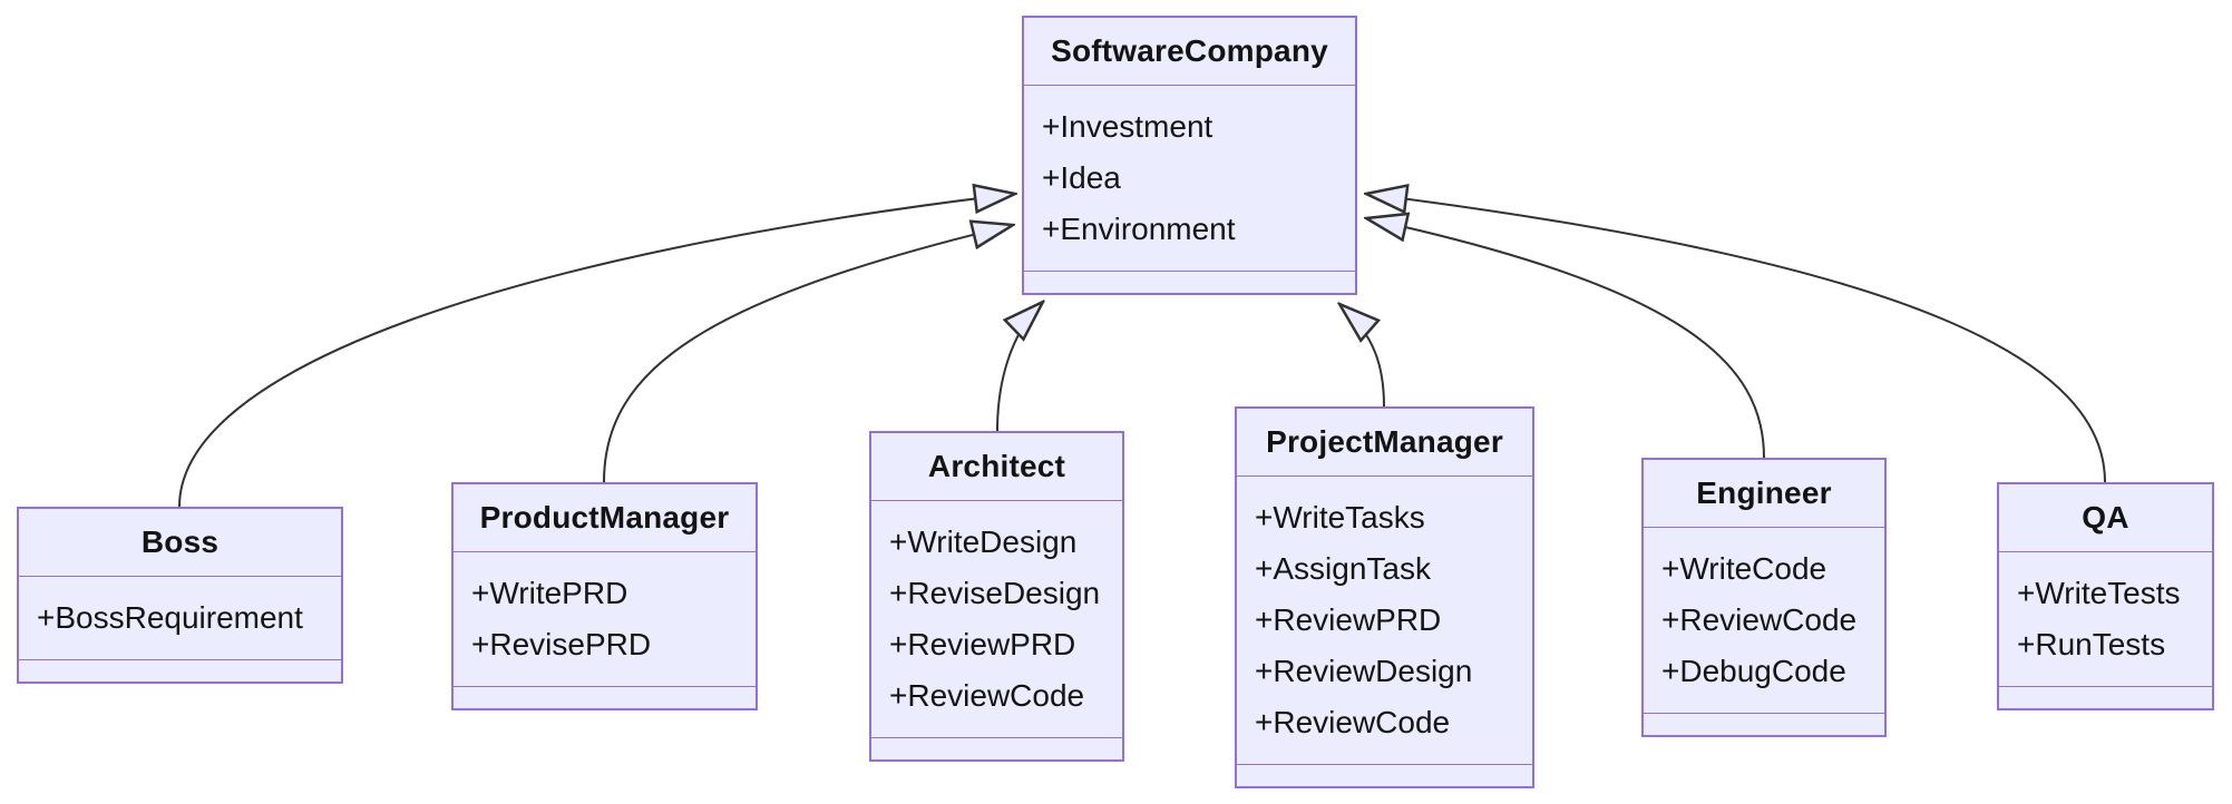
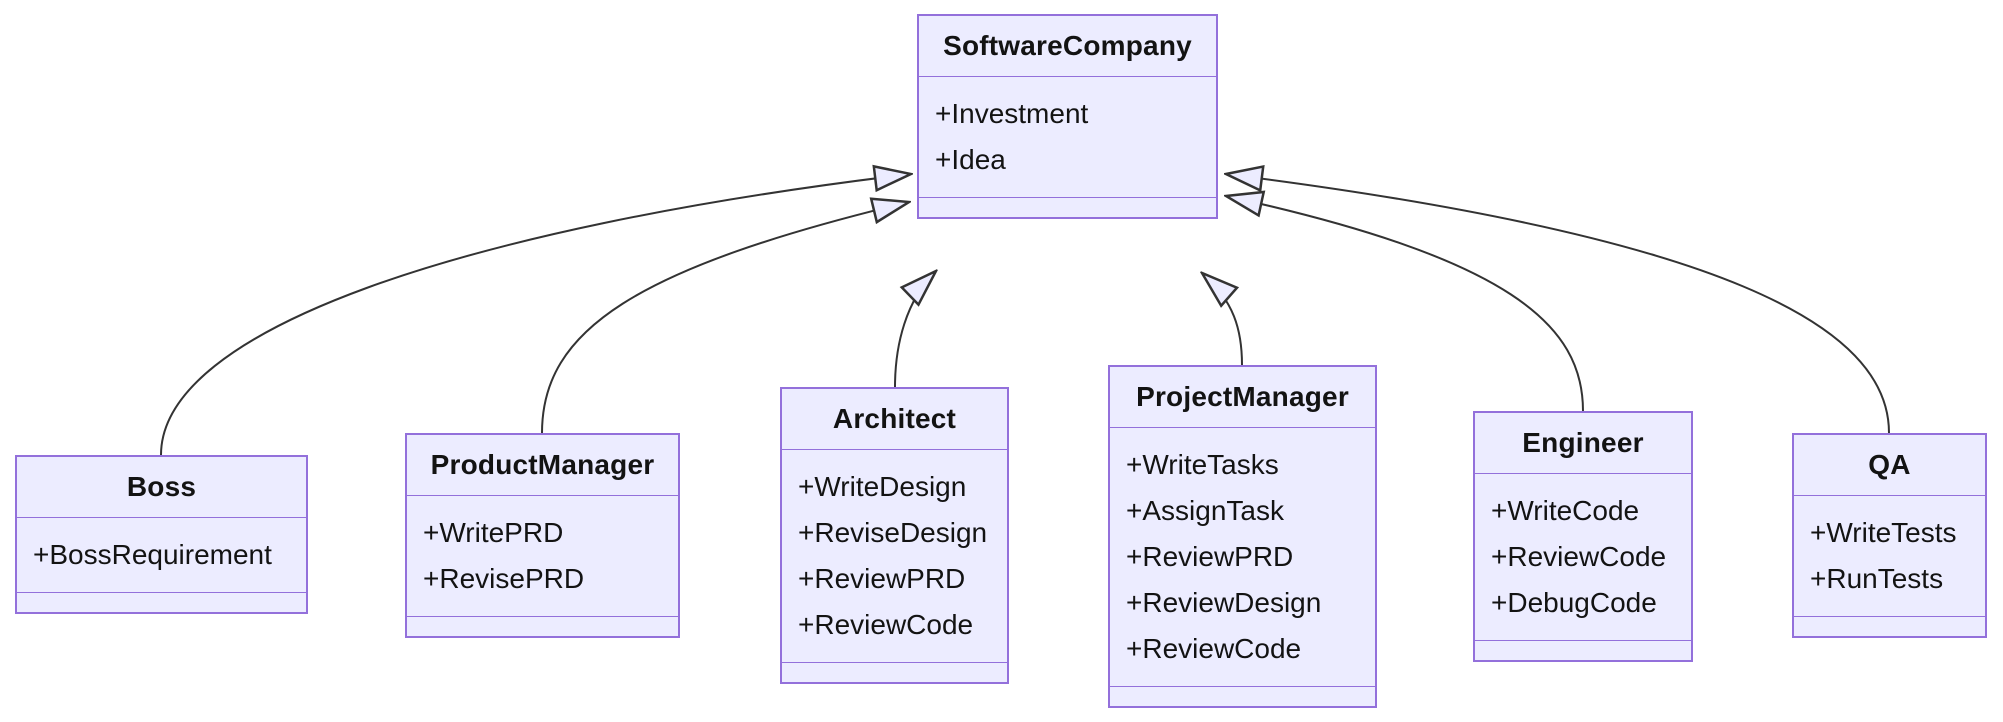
  SoftwareCompany
  +Investment
  +Idea
- +Environment
  Boss
  +BossRequirement
  ProductManager
  +WritePRD
  +RevisePRD
  Architect
  +WriteDesign
  +ReviseDesign
  +ReviewPRD
  +ReviewCode
  ProjectManager
  +WriteTasks
  +AssignTask
  +ReviewPRD
  +ReviewDesign
  +ReviewCode
  Engineer
  +WriteCode
  +ReviewCode
  +DebugCode
  QA
  +WriteTests
  +RunTests
